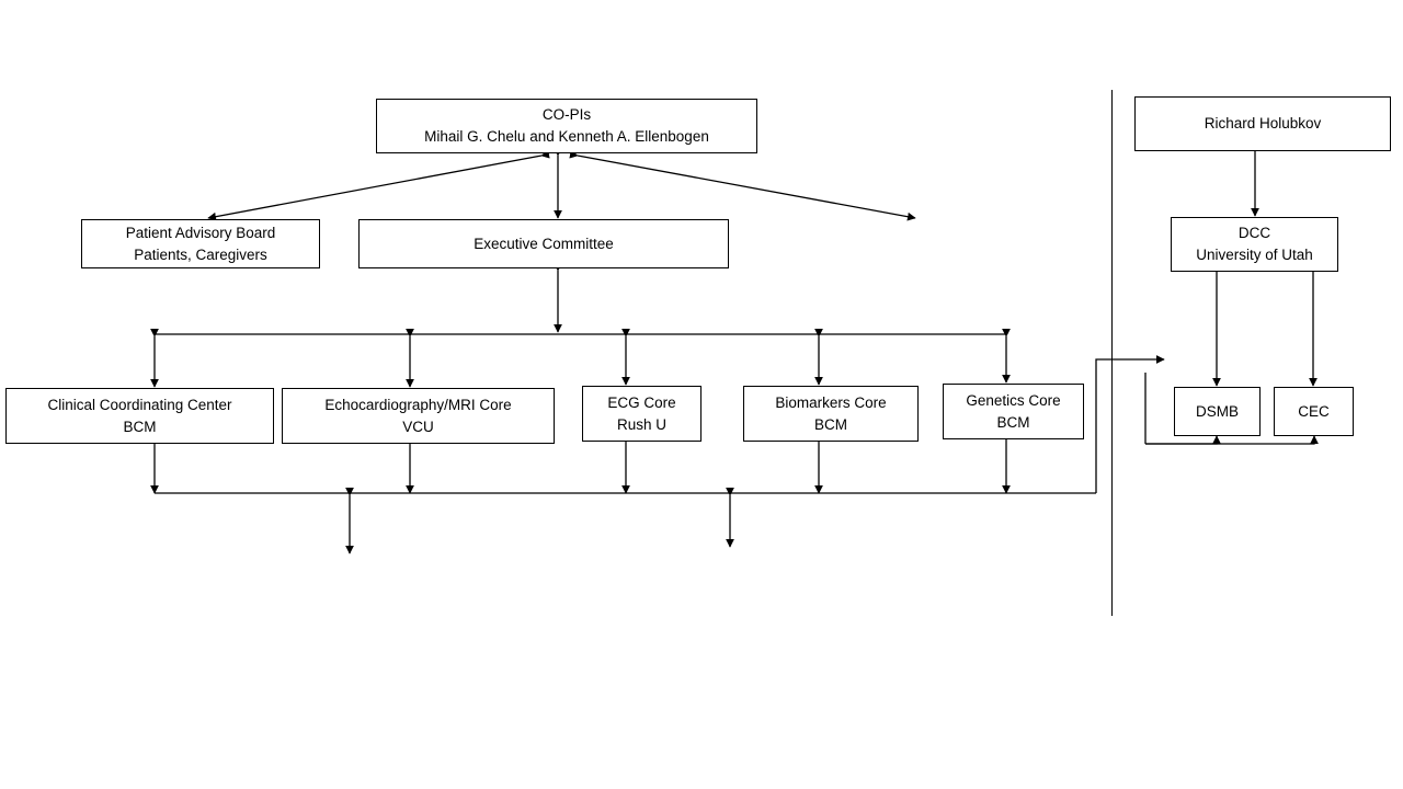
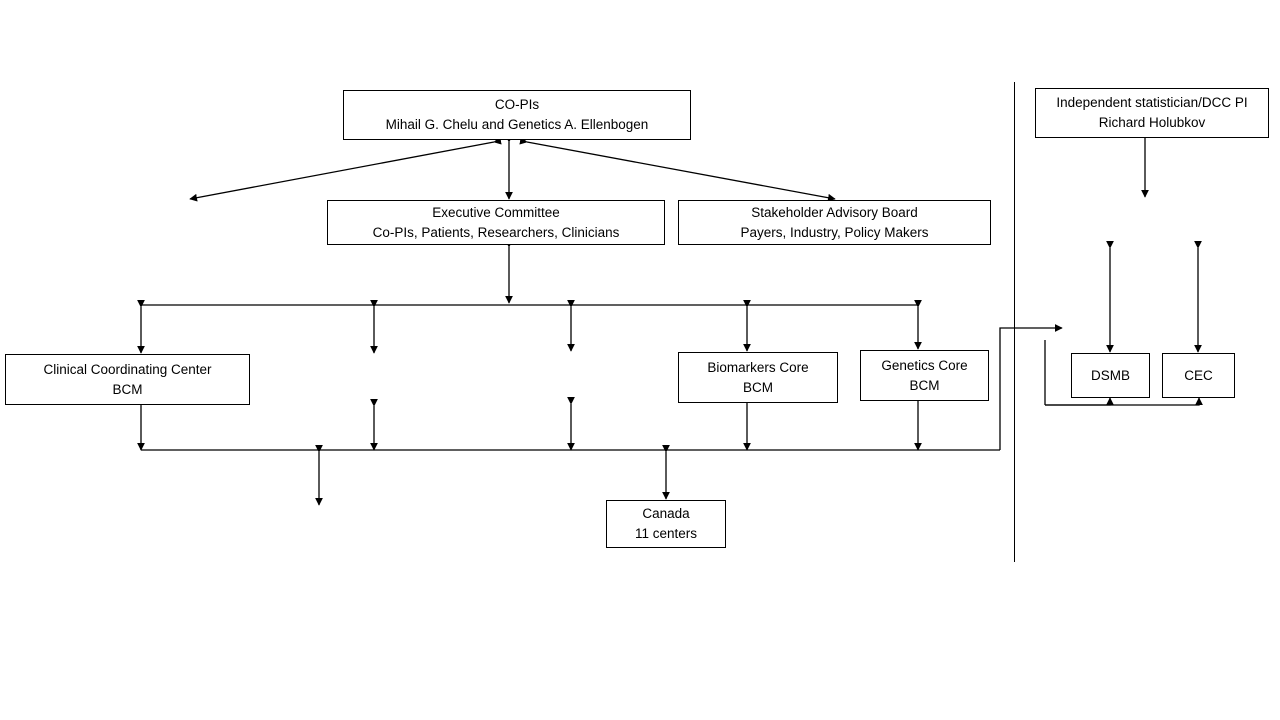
  CO-PIs
- Mihail G. Chelu and Kenneth A. Ellenbogen
+ Mihail G. Chelu and Genetics A. Ellenbogen
- Patient Advisory Board
- Patients, Caregivers
  Executive Committee
+ Co-PIs, Patients, Researchers, Clinicians
+ Stakeholder Advisory Board
+ Payers, Industry, Policy Makers
  Clinical Coordinating Center
  BCM
- Echocardiography/MRI Core
- VCU
- ECG Core
- Rush U
  Biomarkers Core
  BCM
  Genetics Core
  BCM
+ Canada
+ 11 centers
+ Independent statistician/DCC PI
  Richard Holubkov
- DCC
- University of Utah
  DSMB
  CEC
